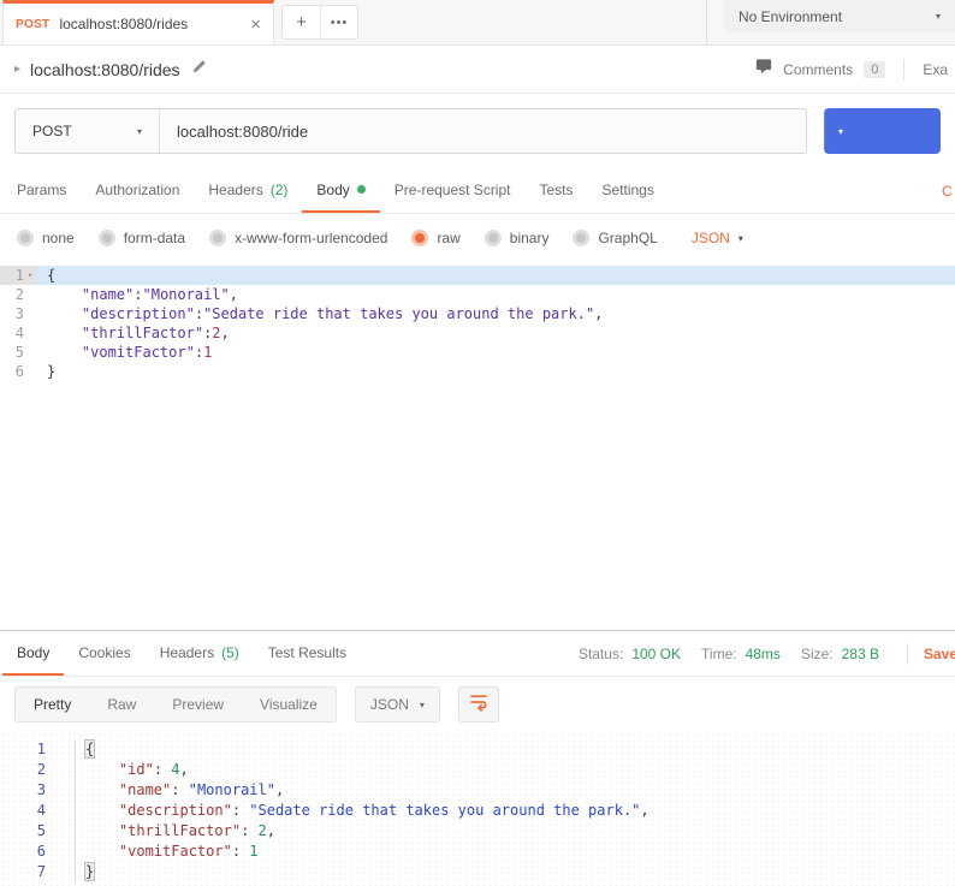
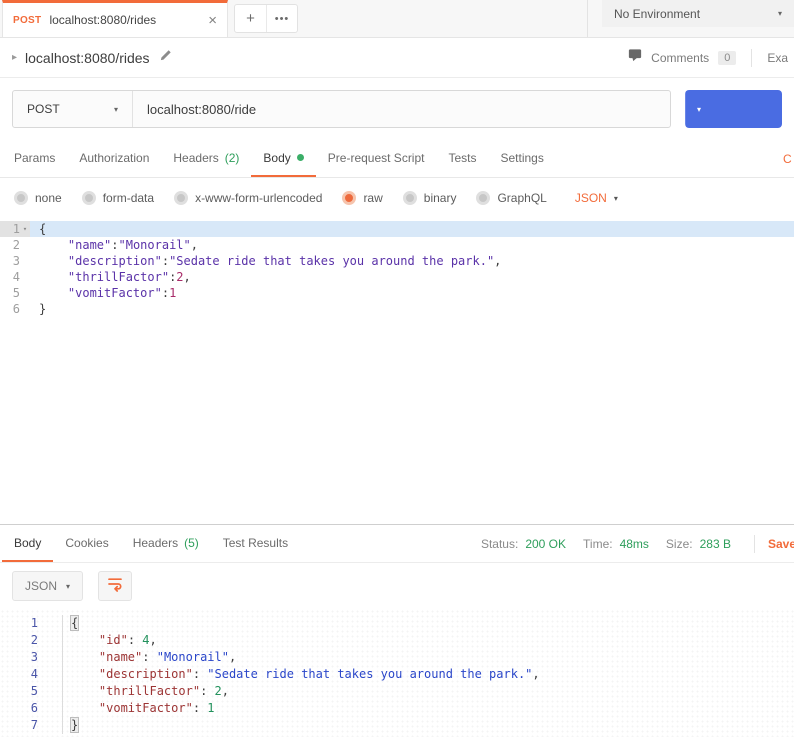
  POST
  localhost:8080/rides
  ×
  +
  •••
  No Environment
  ▾
  ▸
  localhost:8080/rides
  Comments
  0
  Exa
  POST
  ▾
  localhost:8080/ride
  ▾
  Params
  Authorization
  Headers
  (2)
  Body
  Pre-request Script
  Tests
  Settings
  C
  none
  form-data
  x-www-form-urlencoded
  raw
  binary
  GraphQL
  JSON
  ▾
  1
  ▾
  {
  2
  "name":"Monorail",
  3
  "description":"Sedate ride that takes you around the park.",
  4
  "thrillFactor":2,
  5
  "vomitFactor":1
  6
  }
  Body
  Cookies
  Headers
  (5)
  Test Results
  Status:
- 100 OK
+ 200 OK
  Time:
  48ms
  Size:
  283 B
  Save
- Pretty
- Raw
- Preview
- Visualize
  JSON
  ▾
  1
  {
  2
  "id": 4,
  3
  "name": "Monorail",
  4
  "description": "Sedate ride that takes you around the park.",
  5
  "thrillFactor": 2,
  6
  "vomitFactor": 1
  7
  }
